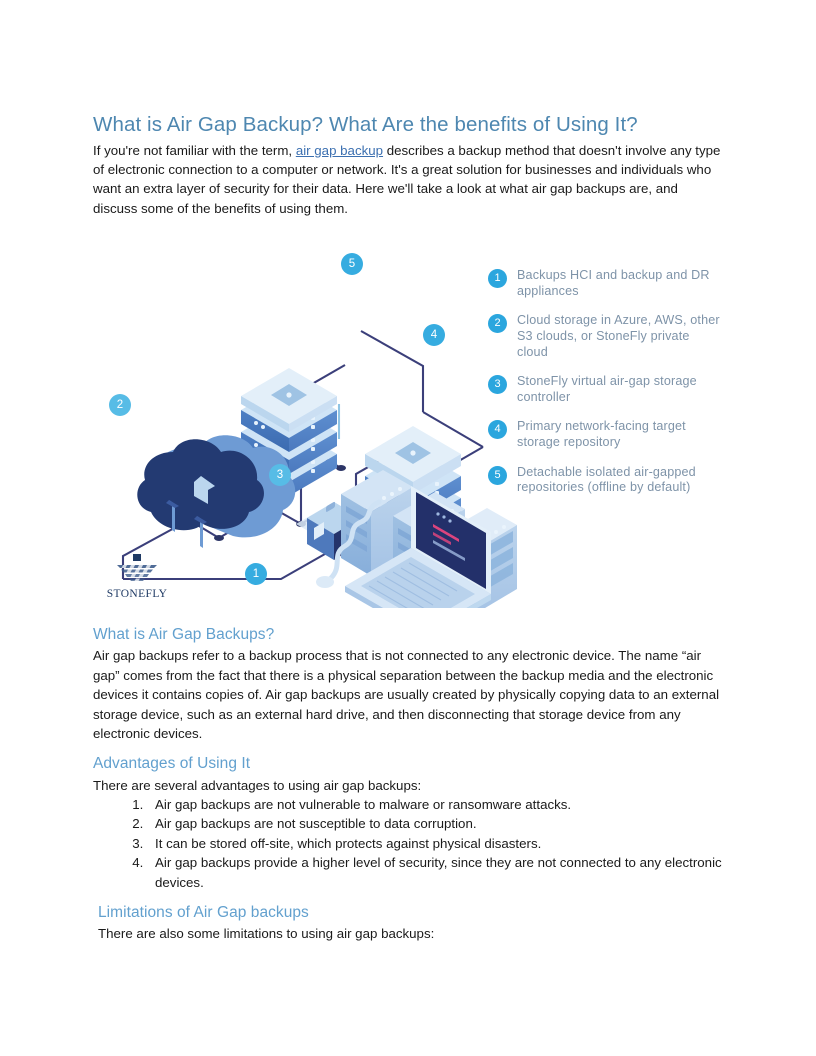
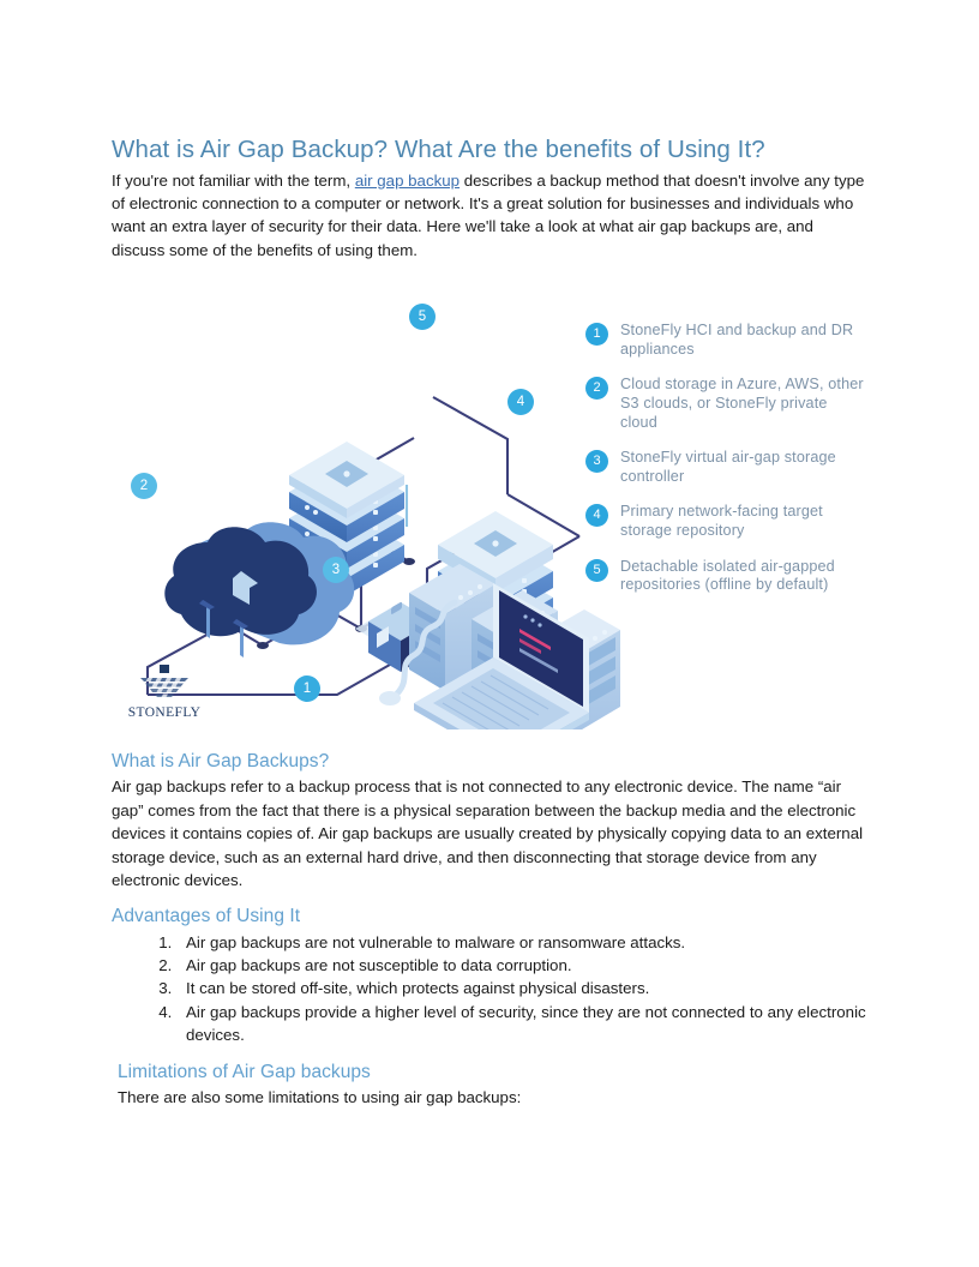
  What is Air Gap Backup? What Are the benefits of Using It?
  If you're not familiar with the term, air gap backup describes a backup method that doesn't involve any type of electronic connection to a computer or network. It's a great solution for businesses and individuals who want an extra layer of security for their data. Here we'll take a look at what air gap backups are, and discuss some of the benefits of using them.
  5
  4
  2
  3
  1
  1
- Backups HCI and backup and DR appliances
+ StoneFly HCI and backup and DR appliances
  2
  Cloud storage in Azure, AWS, other S3 clouds, or StoneFly private cloud
  3
  StoneFly virtual air-gap storage controller
  4
  Primary network-facing target storage repository
  5
  Detachable isolated air-gapped repositories (offline by default)
  STONEFLY
  What is Air Gap Backups?
  Air gap backups refer to a backup process that is not connected to any electronic device. The name “air gap” comes from the fact that there is a physical separation between the backup media and the electronic devices it contains copies of. Air gap backups are usually created by physically copying data to an external storage device, such as an external hard drive, and then disconnecting that storage device from any electronic devices.
  Advantages of Using It
- There are several advantages to using air gap backups:
  Air gap backups are not vulnerable to malware or ransomware attacks.
  Air gap backups are not susceptible to data corruption.
  It can be stored off-site, which protects against physical disasters.
  Air gap backups provide a higher level of security, since they are not connected to any electronic devices.
  Limitations of Air Gap backups
  There are also some limitations to using air gap backups:
